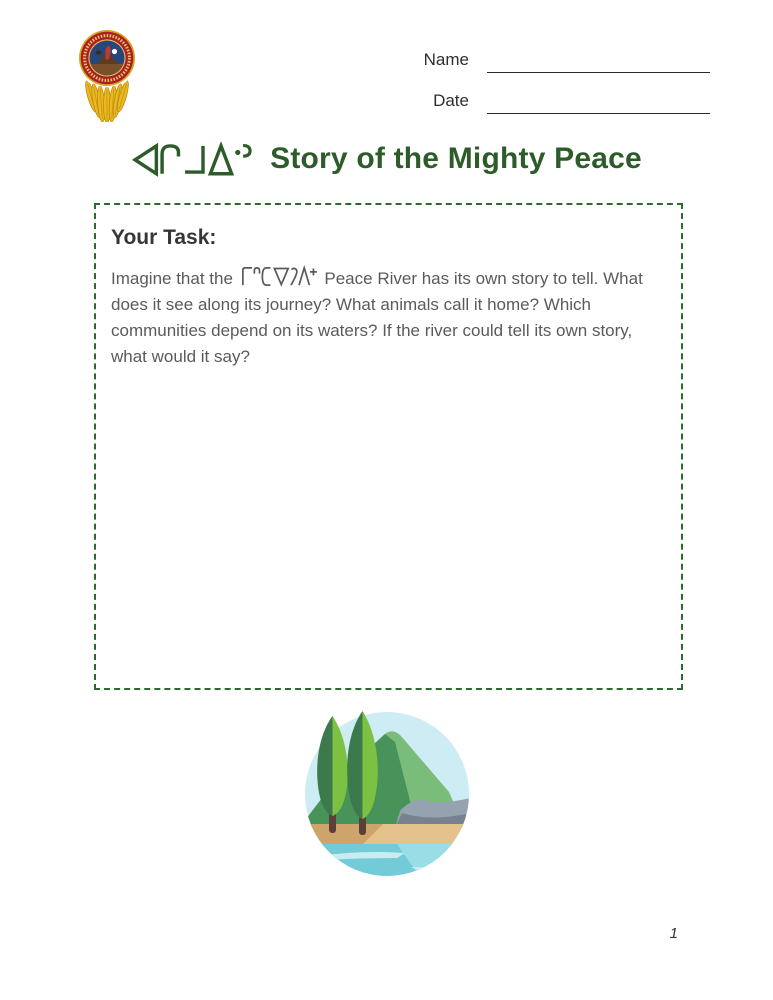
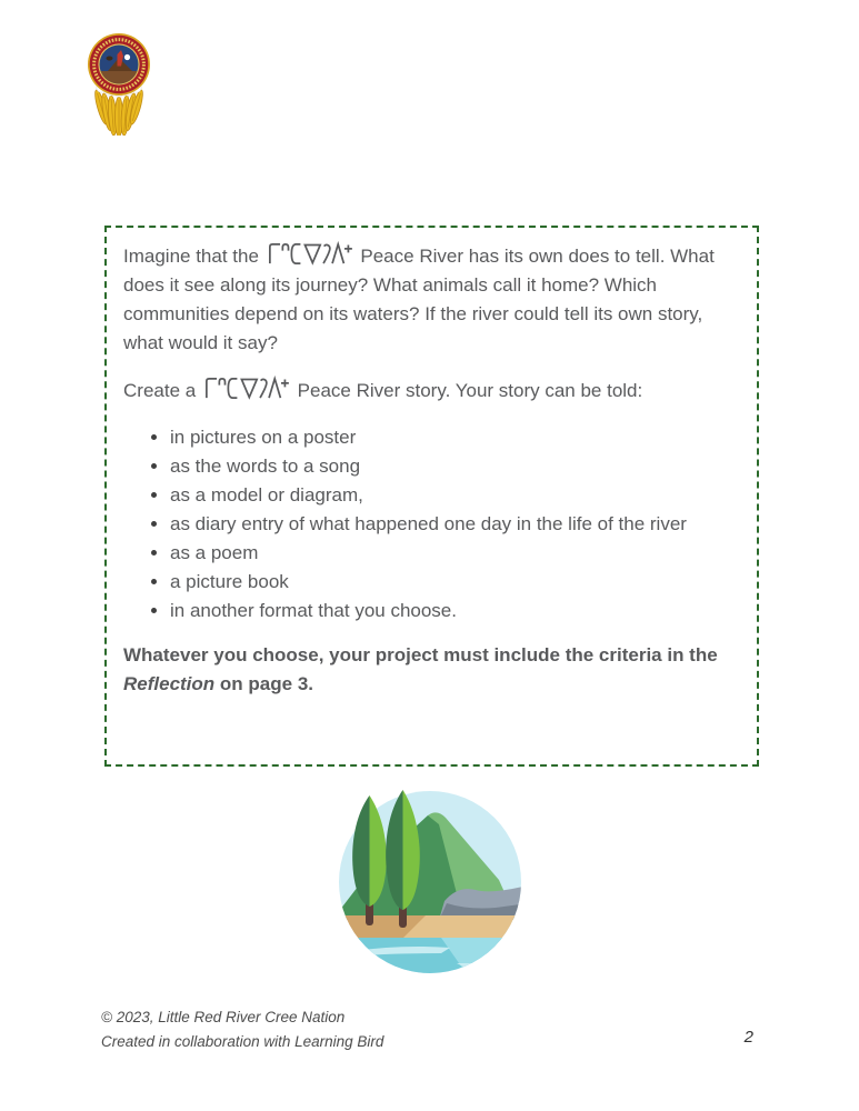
- Name
- Date
- Story of the Mighty Peace
- Your Task:
- Imagine that the Peace River has its own story to tell. What does it see along its journey? What animals call it home? Which communities depend on its waters? If the river could tell its own story, what would it say?
+ Imagine that the Peace River has its own does to tell. What does it see along its journey? What animals call it home? Which communities depend on its waters? If the river could tell its own story, what would it say?
+ Create a Peace River story. Your story can be told:
+ in pictures on a poster
+ as the words to a song
+ as a model or diagram,
+ as diary entry of what happened one day in the life of the river
+ as a poem
+ a picture book
+ in another format that you choose.
+ Whatever you choose, your project must include the criteria in the Reflection on page 3.
+ © 2023, Little Red River Cree Nation
+ Created in collaboration with Learning Bird
- 1
+ 2
